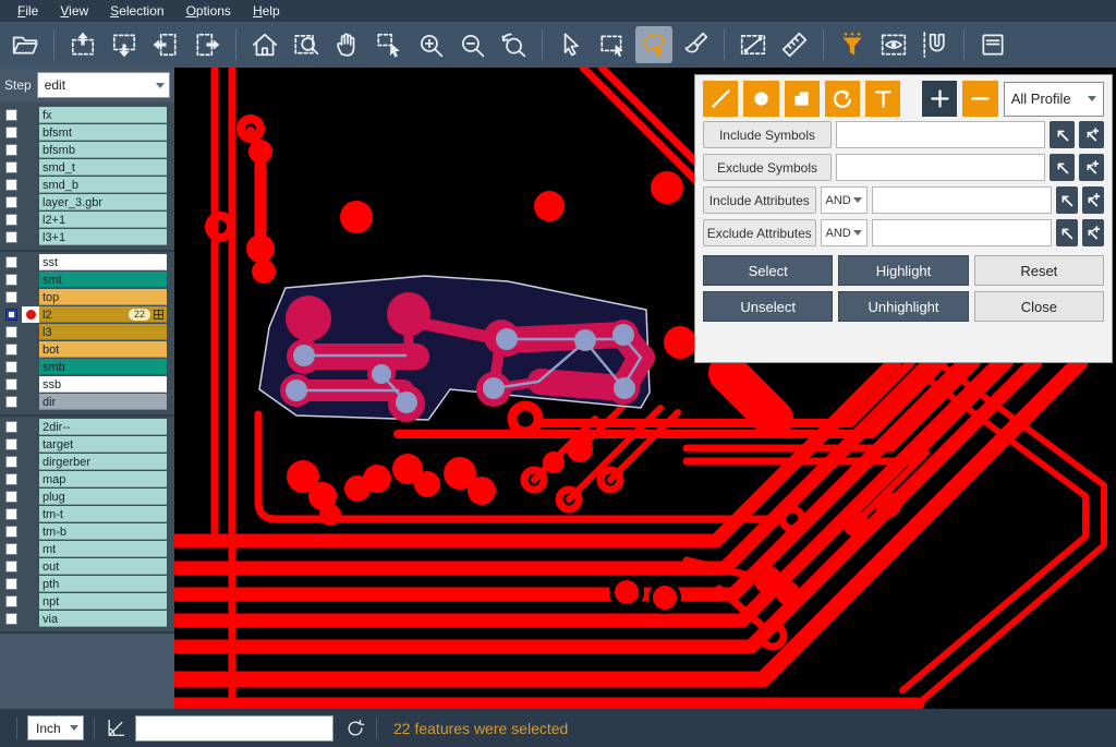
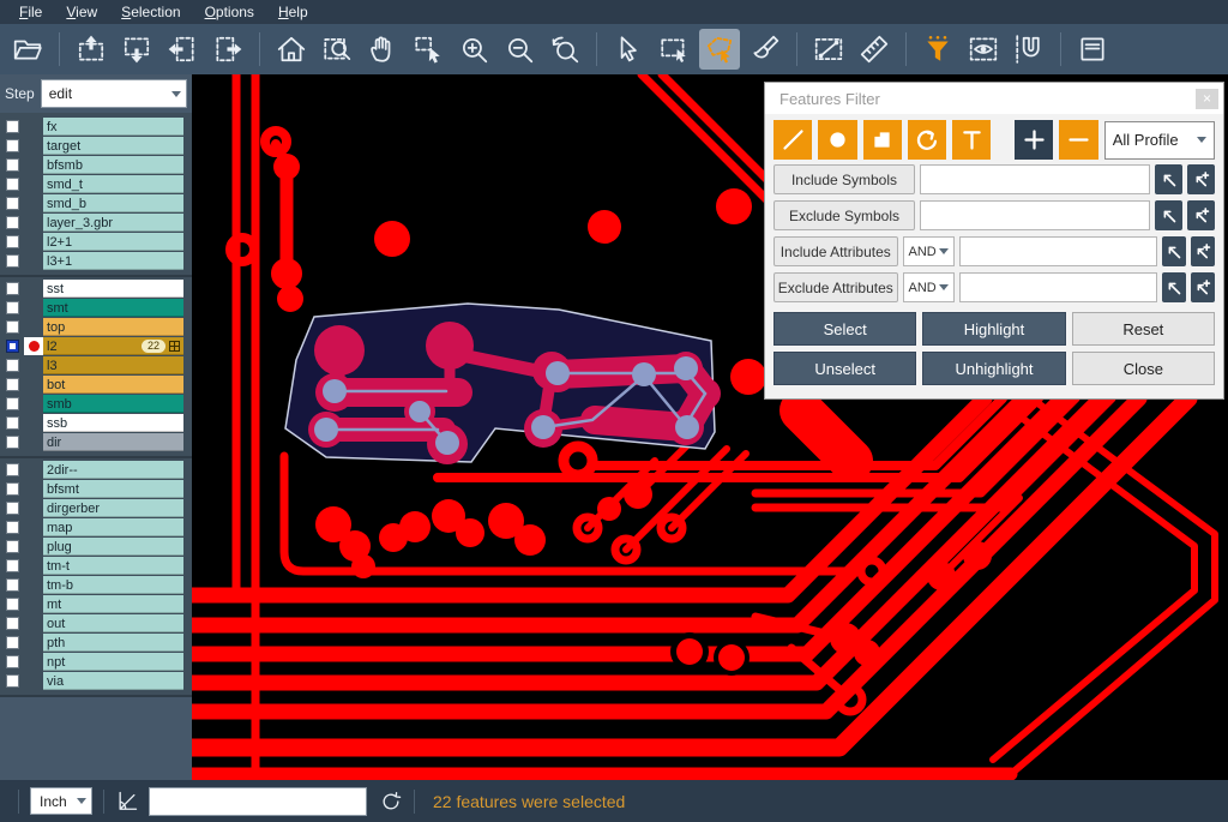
  File
  View
  Selection
  Options
  Help
  Step
  edit
  fx
- bfsmt
+ target
  bfsmb
  smd_t
  smd_b
  layer_3.gbr
  l2+1
  l3+1
  sst
  smt
  top
  l2
  22
  l3
  bot
  smb
  ssb
  dir
  2dir--
- target
+ bfsmt
  dirgerber
  map
  plug
  tm-t
  tm-b
  mt
  out
  pth
  npt
  via
+ Features Filter
+ ×
  All Profile
  Include Symbols
  Exclude Symbols
  Include Attributes
  AND
  Exclude Attributes
  AND
  Select
  Highlight
  Reset
  Unselect
  Unhighlight
  Close
  Inch
  22 features were selected
